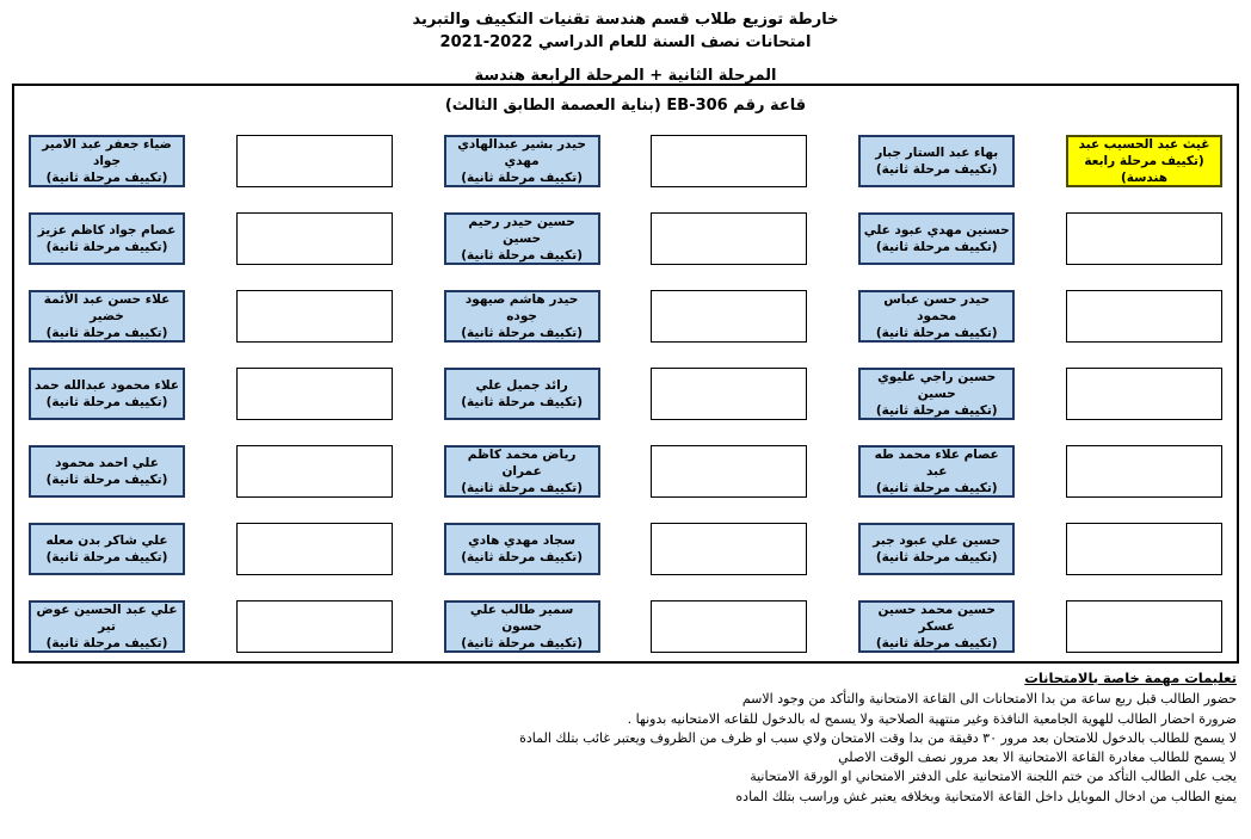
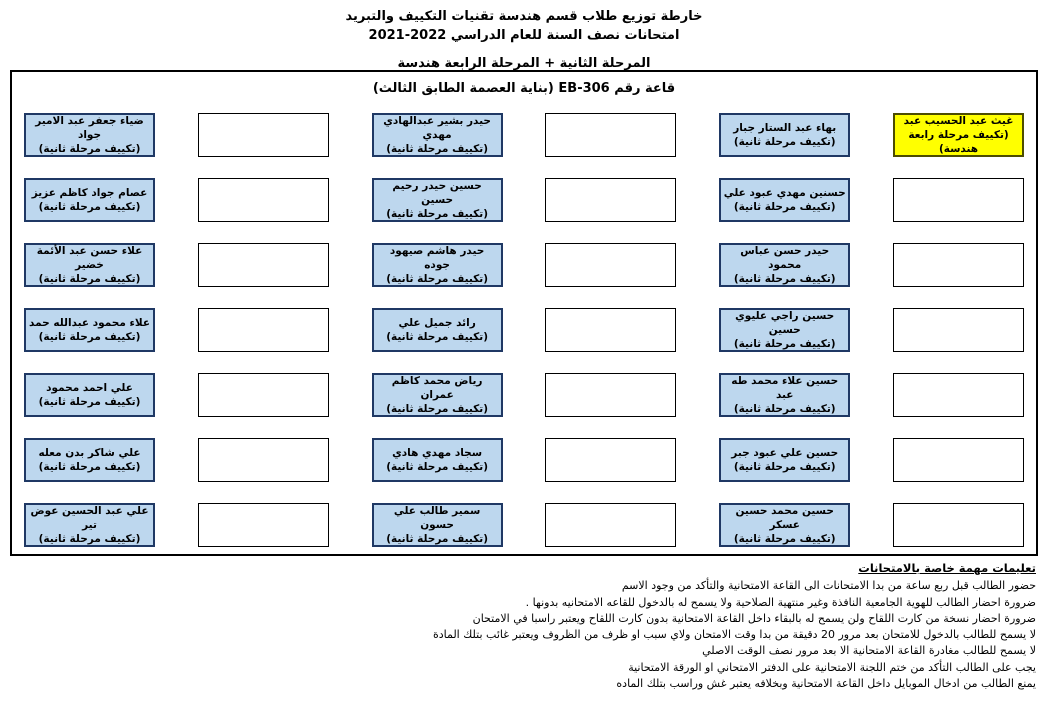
  خارطة توزيع طلاب قسم هندسة تقنيات التكييف والتبريد
  امتحانات نصف السنة للعام الدراسي 2022-2021
  المرحلة الثانية + المرحلة الرابعة هندسة
  قاعة رقم EB-306 (بناية العصمة الطابق الثالث)
  غيث عبد الحسيب عبد
  (تكييف مرحلة رابعة هندسة)
  بهاء عبد الستار جبار
  (تكييف مرحلة ثانية)
  حيدر بشير عبدالهادي مهدي
  (تكييف مرحلة ثانية)
  ضياء جعفر عبد الامير جواد
  (تكييف مرحلة ثانية)
  حسنين مهدي عبود علي
  (تكييف مرحلة ثانية)
  حسين حيدر رحيم حسين
  (تكييف مرحلة ثانية)
  عصام جواد كاظم عزيز
  (تكييف مرحلة ثانية)
  حيدر حسن عباس محمود
  (تكييف مرحلة ثانية)
  حيدر هاشم صيهود جوده
  (تكييف مرحلة ثانية)
  علاء حسن عبد الأئمة خضير
  (تكييف مرحلة ثانية)
  حسين راجي عليوي حسين
  (تكييف مرحلة ثانية)
  رائد جميل علي
  (تكييف مرحلة ثانية)
  علاء محمود عبدالله حمد
  (تكييف مرحلة ثانية)
- عصام علاء محمد طه عبد
+ حسين علاء محمد طه عبد
  (تكييف مرحلة ثانية)
  رياض محمد كاظم عمران
  (تكييف مرحلة ثانية)
  علي احمد محمود
  (تكييف مرحلة ثانية)
  حسين علي عبود جبر
  (تكييف مرحلة ثانية)
  سجاد مهدي هادي
  (تكييف مرحلة ثانية)
  علي شاكر بدن معله
  (تكييف مرحلة ثانية)
  حسين محمد حسين عسكر
  (تكييف مرحلة ثانية)
  سمير طالب علي حسون
  (تكييف مرحلة ثانية)
  علي عبد الحسين عوض تير
  (تكييف مرحلة ثانية)
  تعليمات مهمة خاصة بالامتحانات
  حضور الطالب قبل ربع ساعة من بدا الامتحانات الى القاعة الامتحانية والتأكد من وجود الاسم
  ضرورة احضار الطالب للهوية الجامعية النافذة وغير منتهية الصلاحية ولا يسمح له بالدخول للقاعه الامتحانيه بدونها .
+ ضرورة احضار نسخة من كارت اللقاح ولن يسمح له بالبقاء داخل القاعة الامتحانية بدون كارت اللقاح ويعتبر راسبا في الامتحان
- لا يسمح للطالب بالدخول للامتحان بعد مرور ٣٠ دقيقة من بدا وقت الامتحان ولاي سبب او ظرف من الظروف ويعتبر غائب بتلك المادة
+ لا يسمح للطالب بالدخول للامتحان بعد مرور 20 دقيقة من بدا وقت الامتحان ولاي سبب او ظرف من الظروف ويعتبر غائب بتلك المادة
  لا يسمح للطالب مغادرة القاعة الامتحانية الا بعد مرور نصف الوقت الاصلي
  يجب على الطالب التأكد من ختم اللجنة الامتحانية على الدفتر الامتحاني او الورقة الامتحانية
  يمنع الطالب من ادخال الموبايل داخل القاعة الامتحانية وبخلافه يعتبر غش وراسب بتلك الماده
